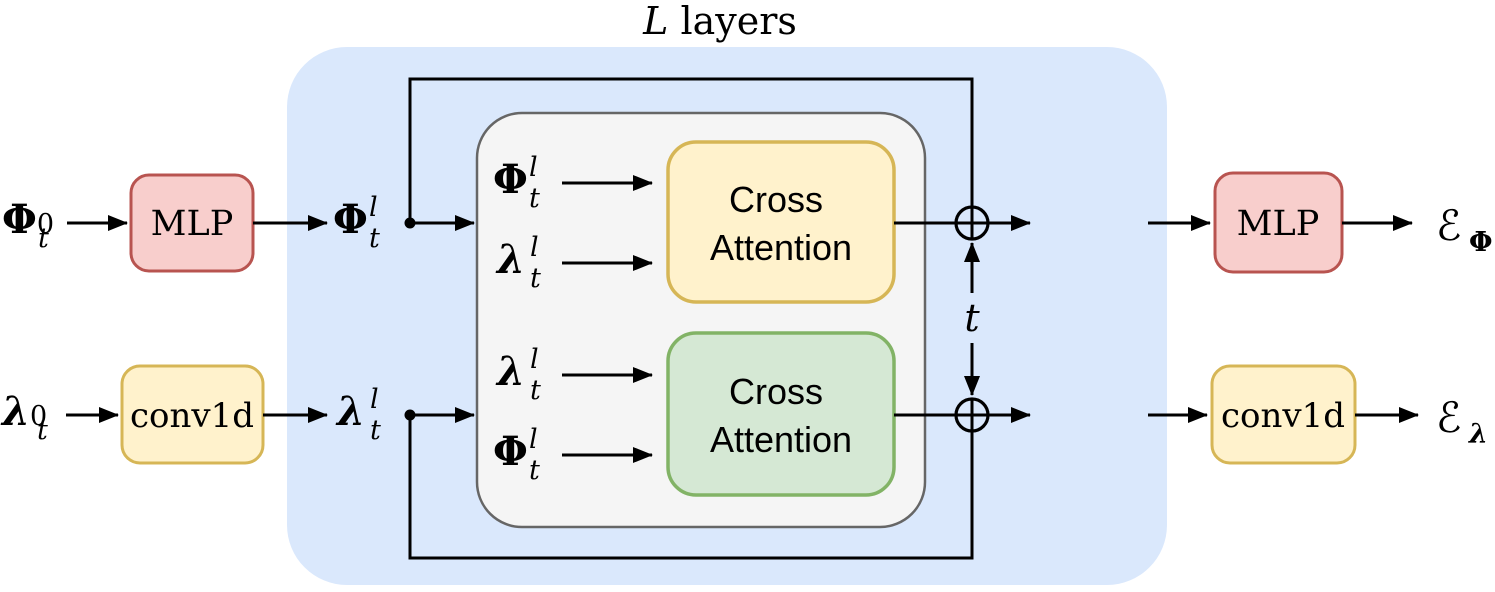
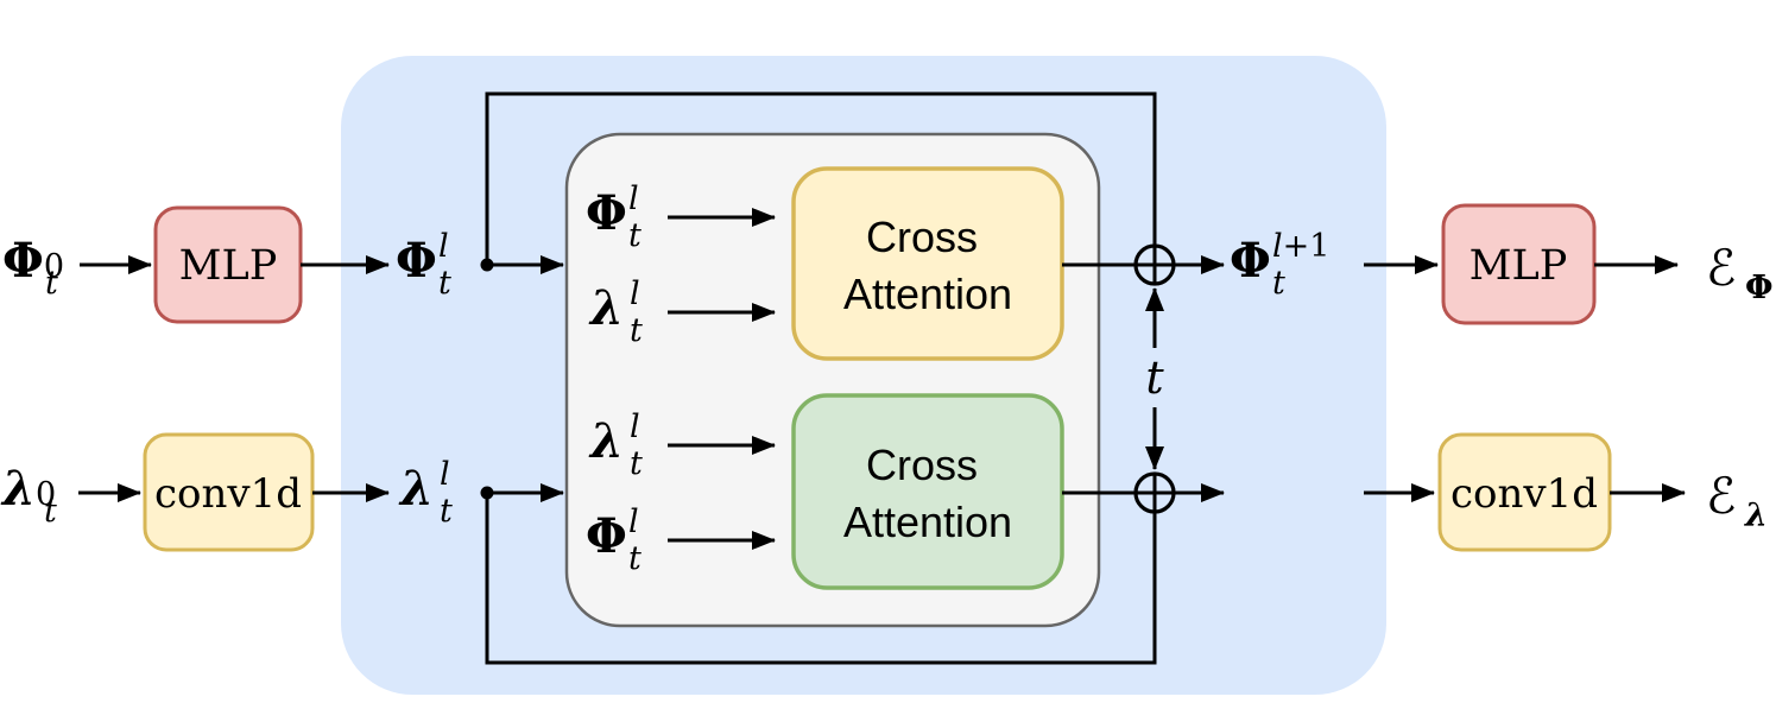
- L layers
  Φ0t
  MLP
  Φl t
  λ0t
  conv1d
  λ l t
  Φl t
  λ l t
  Cross Attention
  λ l t
  Φl t
  Cross Attention
  t
+ Φl+1 t
  MLP
  ℰ Φ
  conv1d
  ℰ λ
